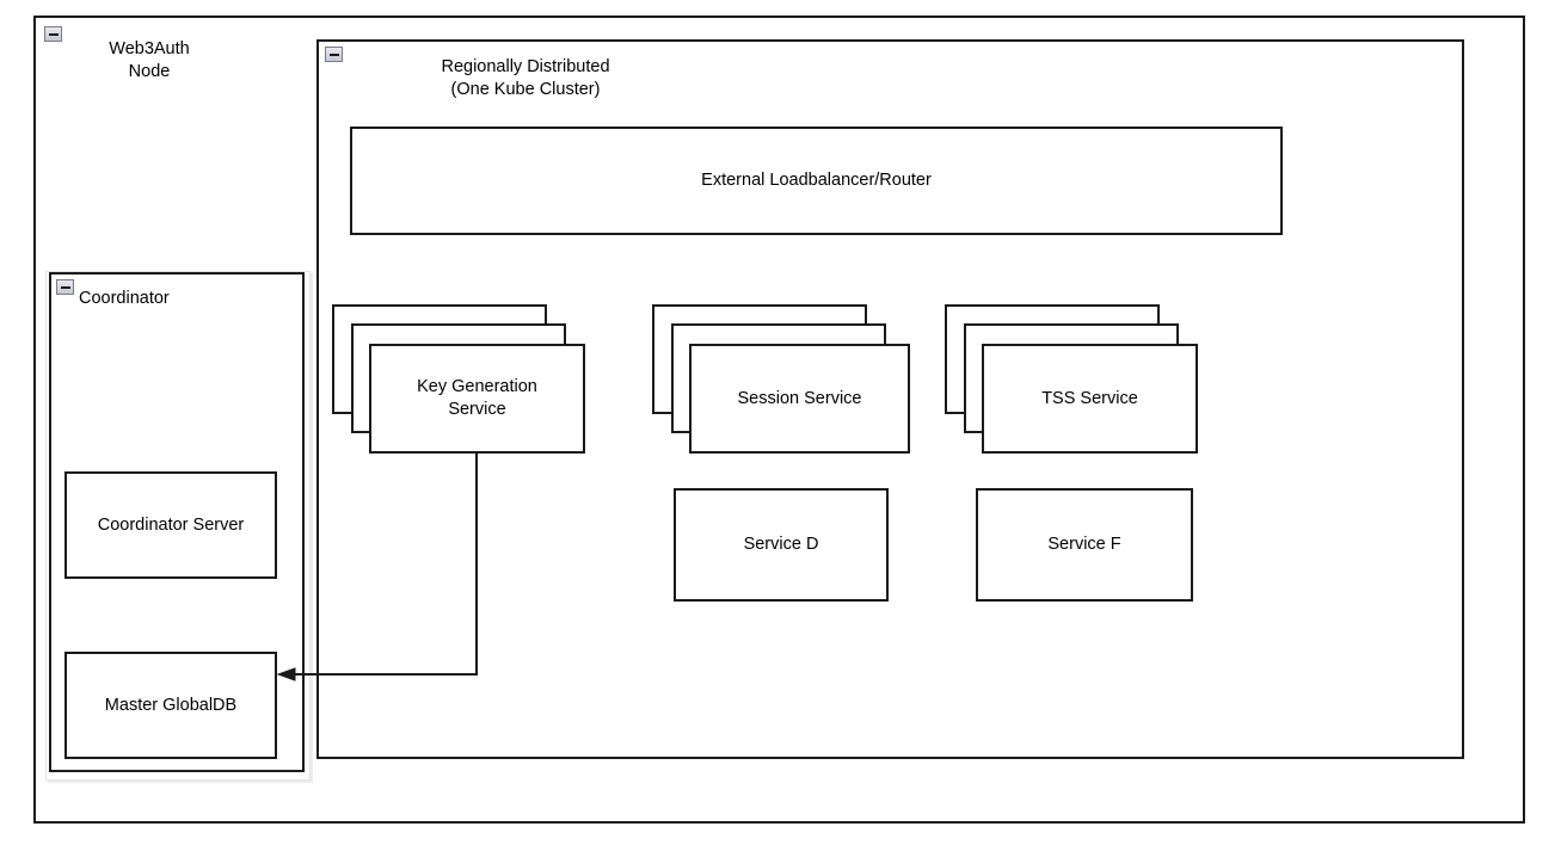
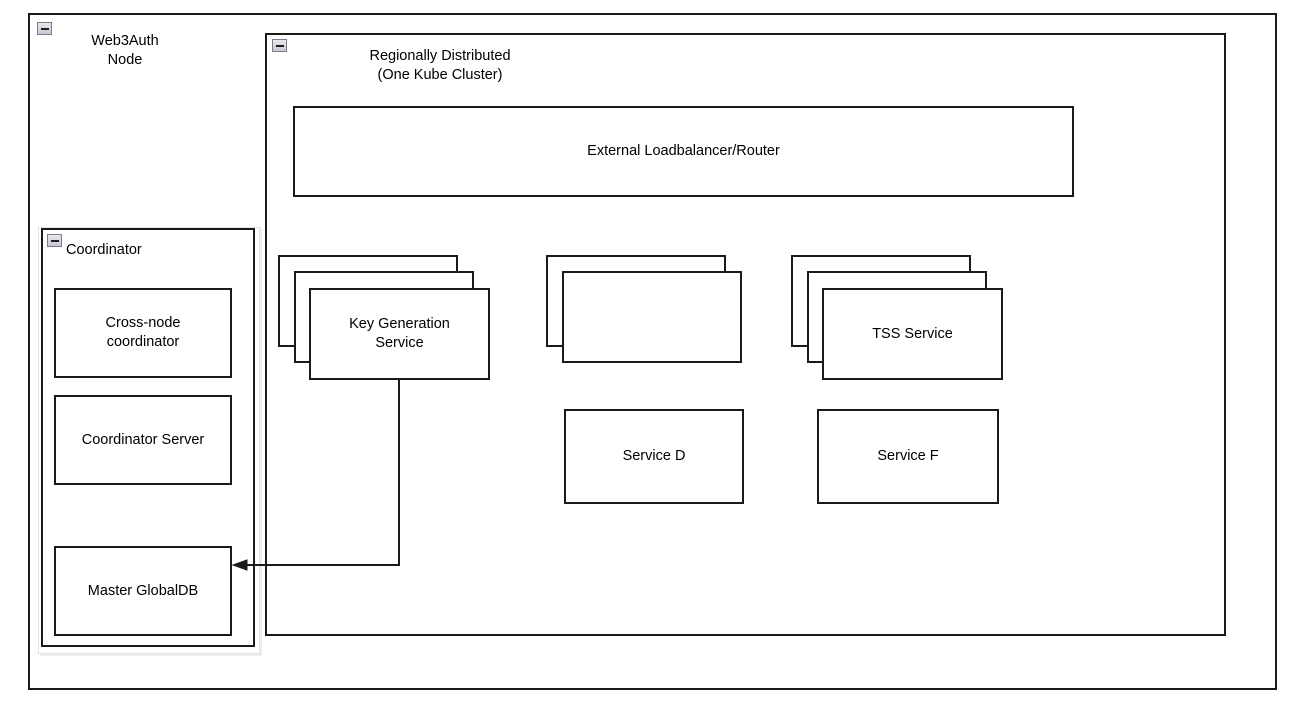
  Web3Auth
  Node
  Regionally Distributed
  (One Kube Cluster)
  External Loadbalancer/Router
  Key Generation
  Service
- Session Service
  TSS Service
  Service D
  Service F
  Coordinator
+ Cross-node
+ coordinator
  Coordinator Server
  Master GlobalDB
